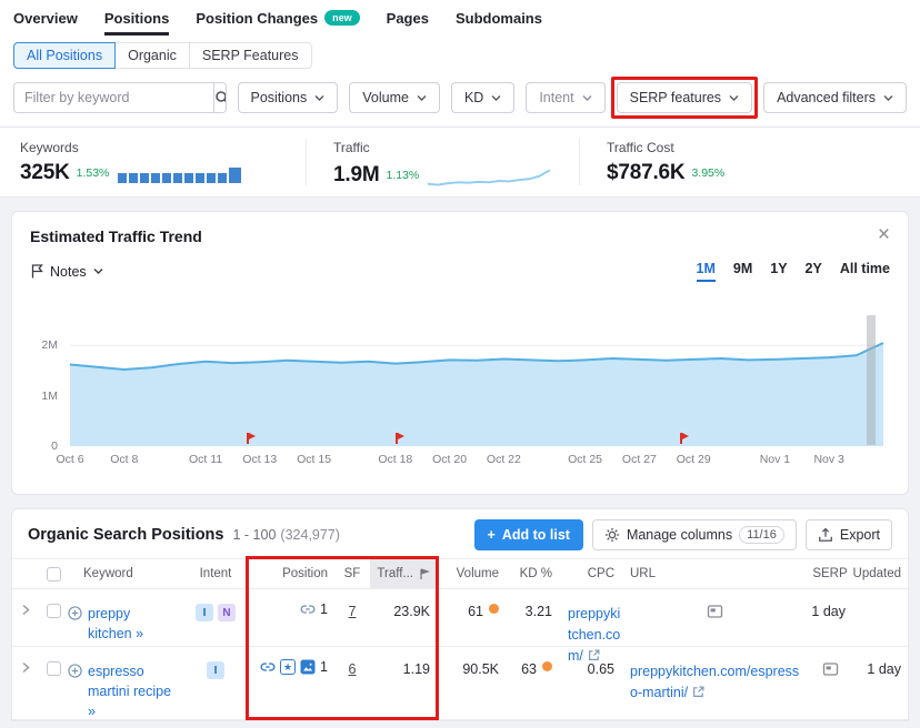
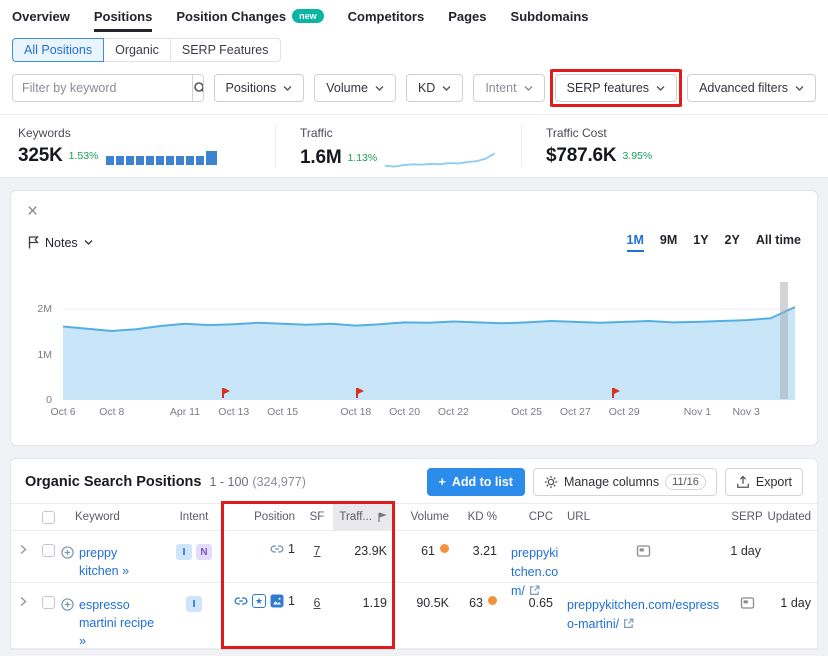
  Overview
  Positions
  Position Changes
  new
+ Competitors
  Pages
  Subdomains
  All Positions
  Organic
  SERP Features
  Filter by keyword
  Positions
  Volume
  KD
  Intent
  SERP features
  Advanced filters
  Keywords
  325K
  1.53%
  Traffic
- 1.9M
+ 1.6M
  1.13%
  Traffic Cost
  $787.6K
  3.95%
- Estimated Traffic Trend
  ×
  Notes
  1M
  9M
  1Y
  2Y
  All time
  2M
  1M
  0
  Oct 6
  Oct 8
- Oct 11
+ Apr 11
  Oct 13
  Oct 15
  Oct 18
  Oct 20
  Oct 22
  Oct 25
  Oct 27
  Oct 29
  Nov 1
  Nov 3
  Organic Search Positions
  1 - 100
  (324,977)
  +
  Add to list
  Manage columns
  11/16
  Export
  Keyword
  Intent
  Position
  SF
  Traff...
  Volume
  KD %
  CPC
  URL
  SERP
  Updated
  preppy kitchen »
  I
  N
  1
  7
  23.9K
  61
  3.21
  preppykitchen.com/
  1 day
  espresso martini recipe »
  I
  ★
  1
  6
  1.19
  90.5K
  63
  0.65
  preppykitchen.com/espresso-martini/
  1 day
